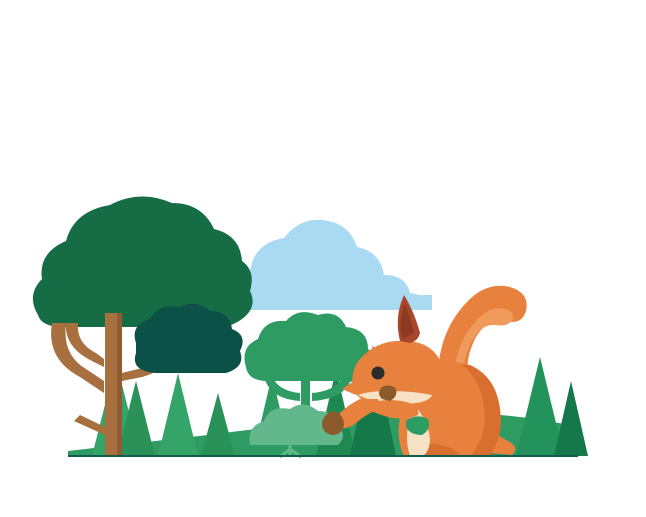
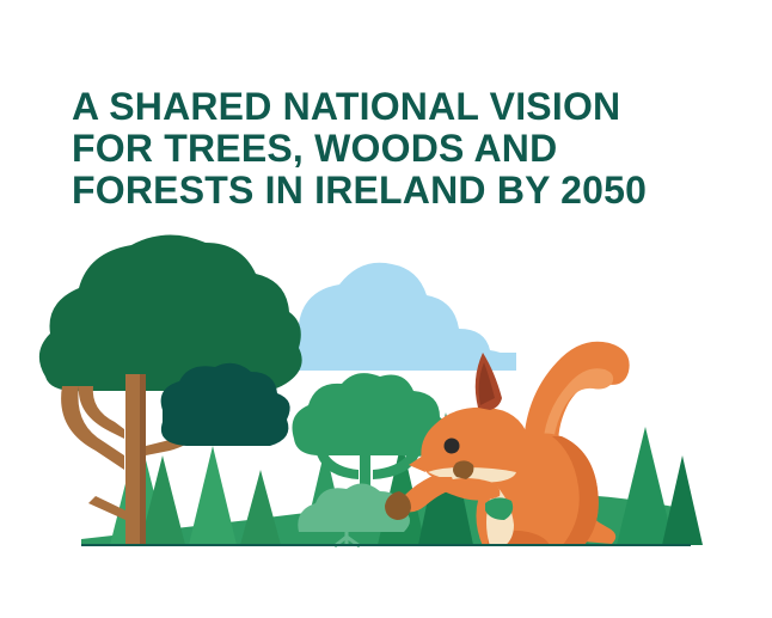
+ A SHARED NATIONAL VISION
+ FOR TREES, WOODS AND
+ FORESTS IN IRELAND BY 2050
